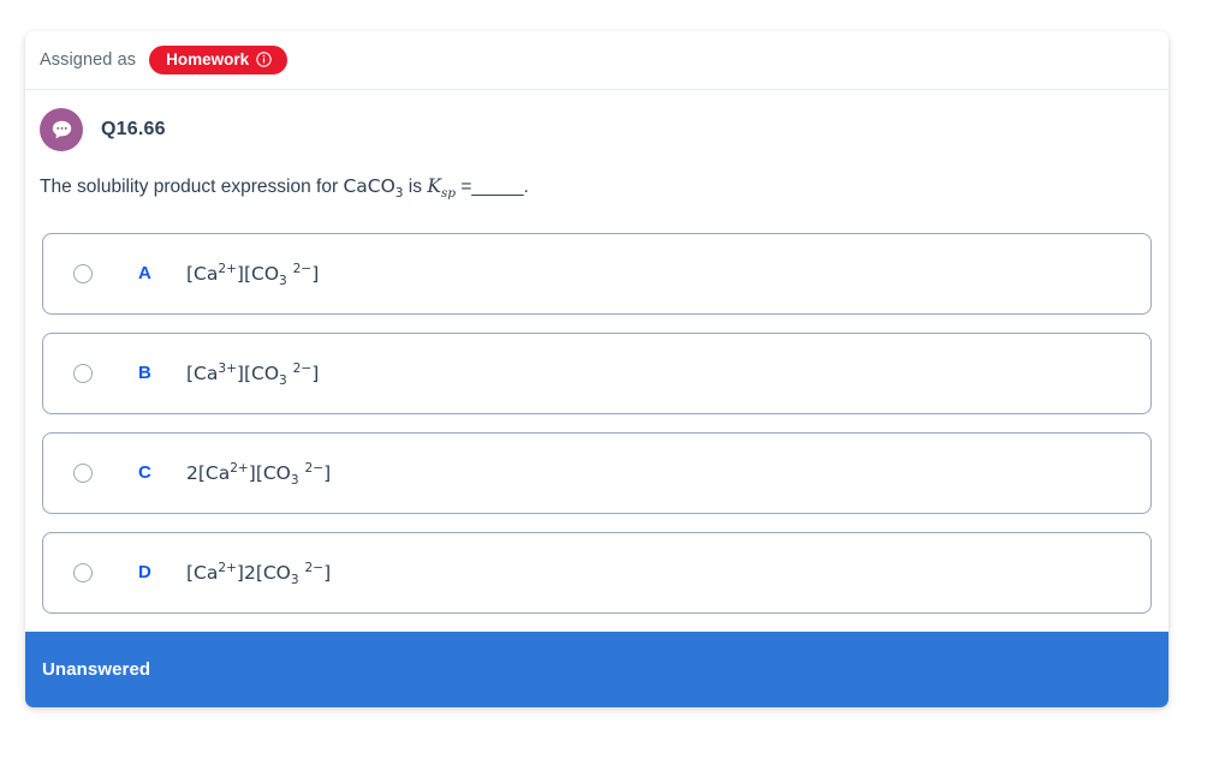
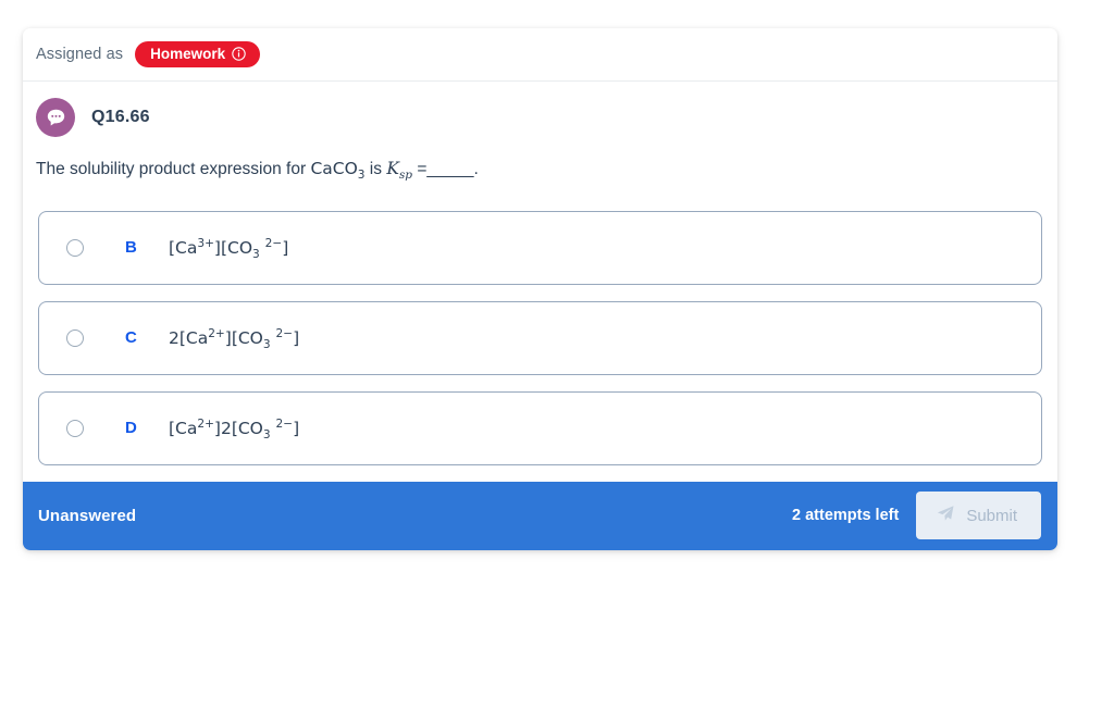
  Assigned as
  Homework
  Q16.66
  The solubility product expression for CaCO3 is Ksp =_____.
- A
- [Ca2+][CO3 2−]
  B
  [Ca3+][CO3 2−]
  C
  2[Ca2+][CO3 2−]
  D
  [Ca2+]2[CO3 2−]
  Unanswered
+ 2 attempts left
+ Submit
